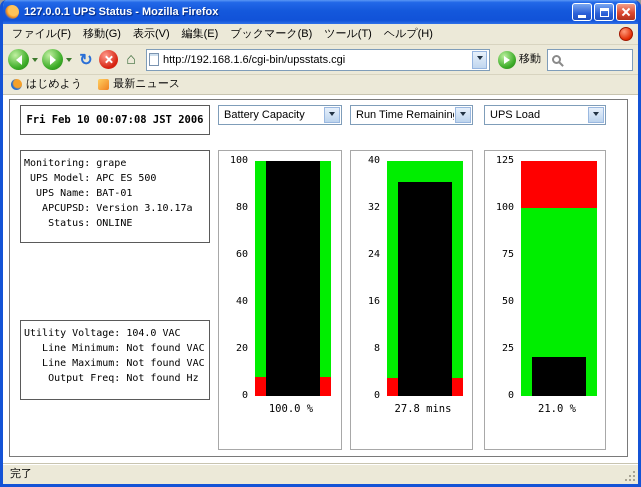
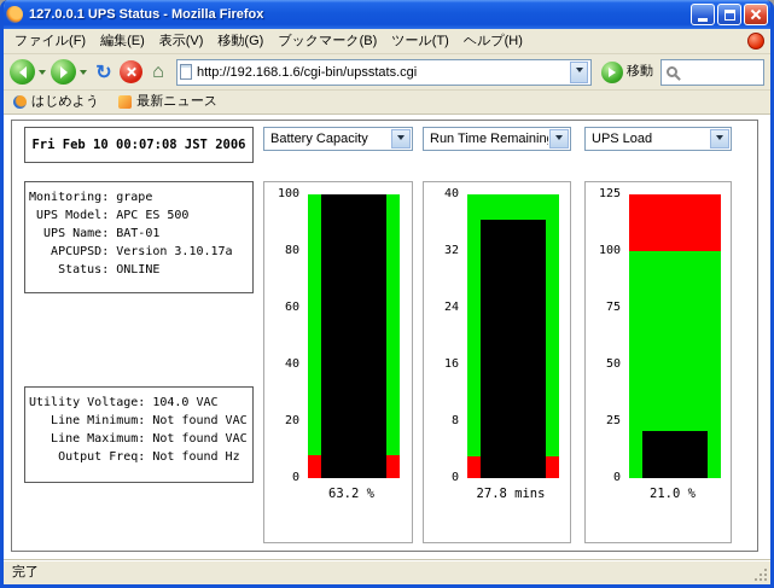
  127.0.0.1 UPS Status - Mozilla Firefox
  ファイル(F)
- 移動(G)
+ 編集(E)
  表示(V)
- 編集(E)
+ 移動(G)
  ブックマーク(B)
  ツール(T)
  ヘルプ(H)
  ↻
  ⌂
  http://192.168.1.6/cgi-bin/upsstats.cgi
  移動
  はじめよう
  最新ニュース
  Fri Feb 10 00:07:08 JST 2006
  Battery Capacity
  Run Time Remainin
  UPS Load
  Monitoring: grape
  UPS Model: APC ES 500
  UPS Name: BAT-01
  APCUPSD: Version 3.10.17a
  Status: ONLINE
  Utility Voltage: 104.0 VAC
  Line Minimum: Not found VAC
  Line Maximum: Not found VAC
  Output Freq: Not found Hz
  0
  20
  40
  60
  80
  100
- 100.0 %
+ 63.2 %
  0
  8
  16
  24
  32
  40
  27.8 mins
  0
  25
  50
  75
  100
  125
  21.0 %
  完了
